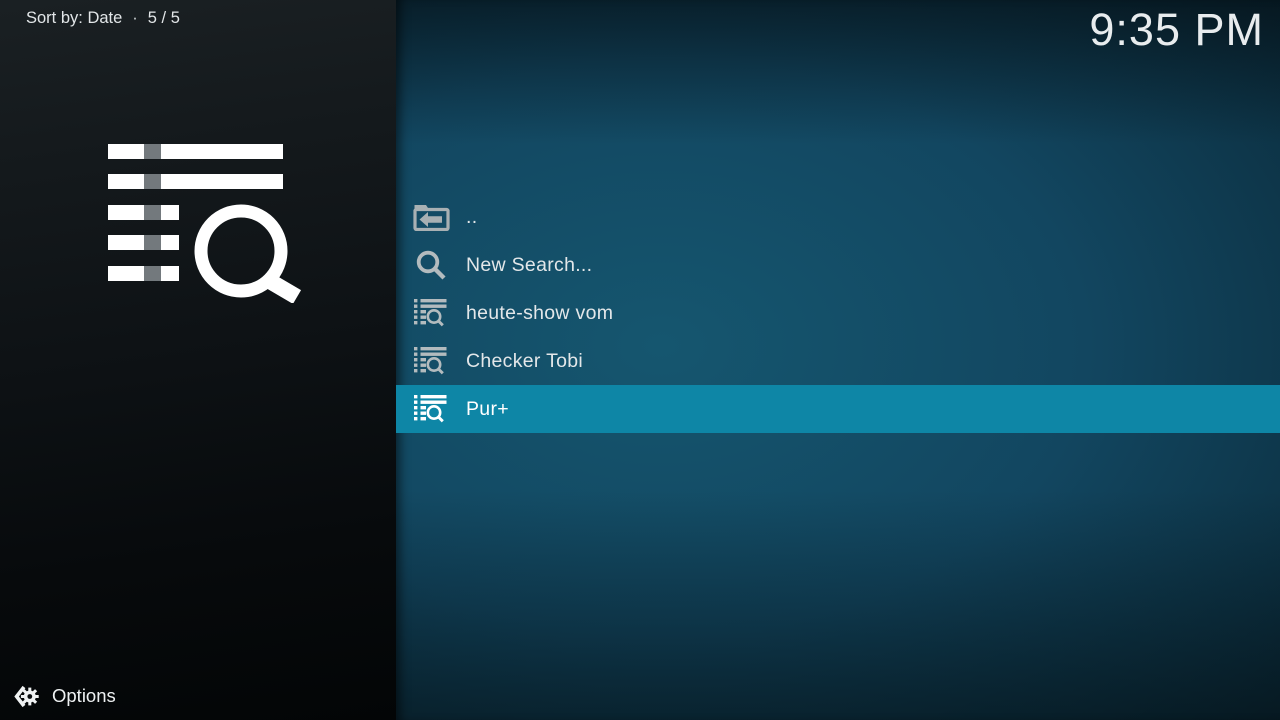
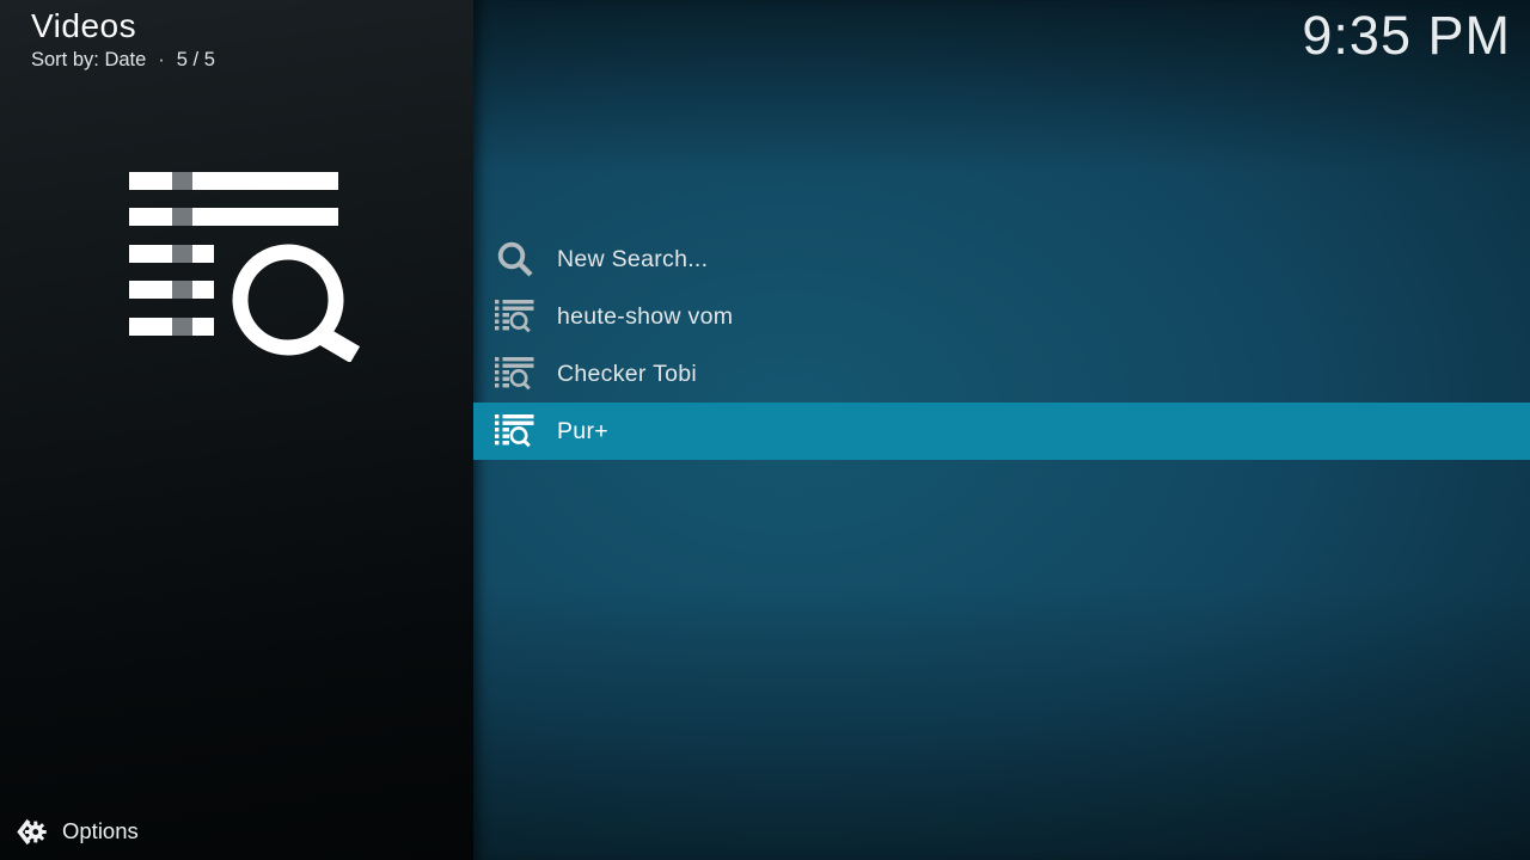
+ Videos
  Sort by: Date · 5 / 5
  Options
  9:35 PM
- ..
  New Search...
  heute-show vom
  Checker Tobi
  Pur+
